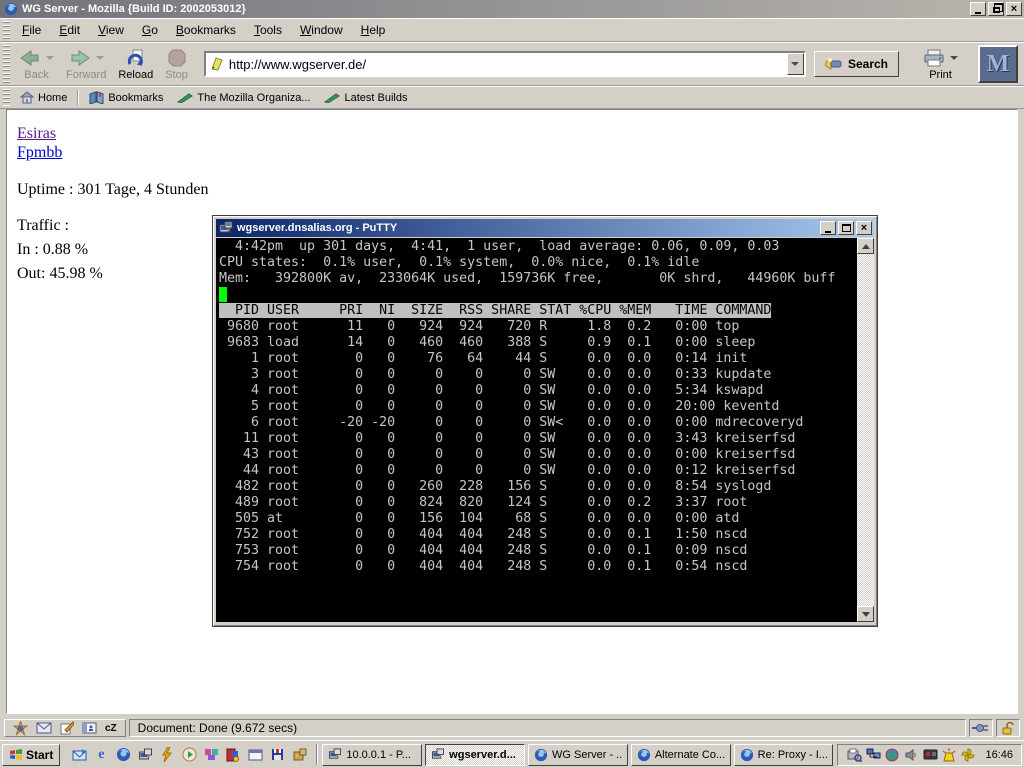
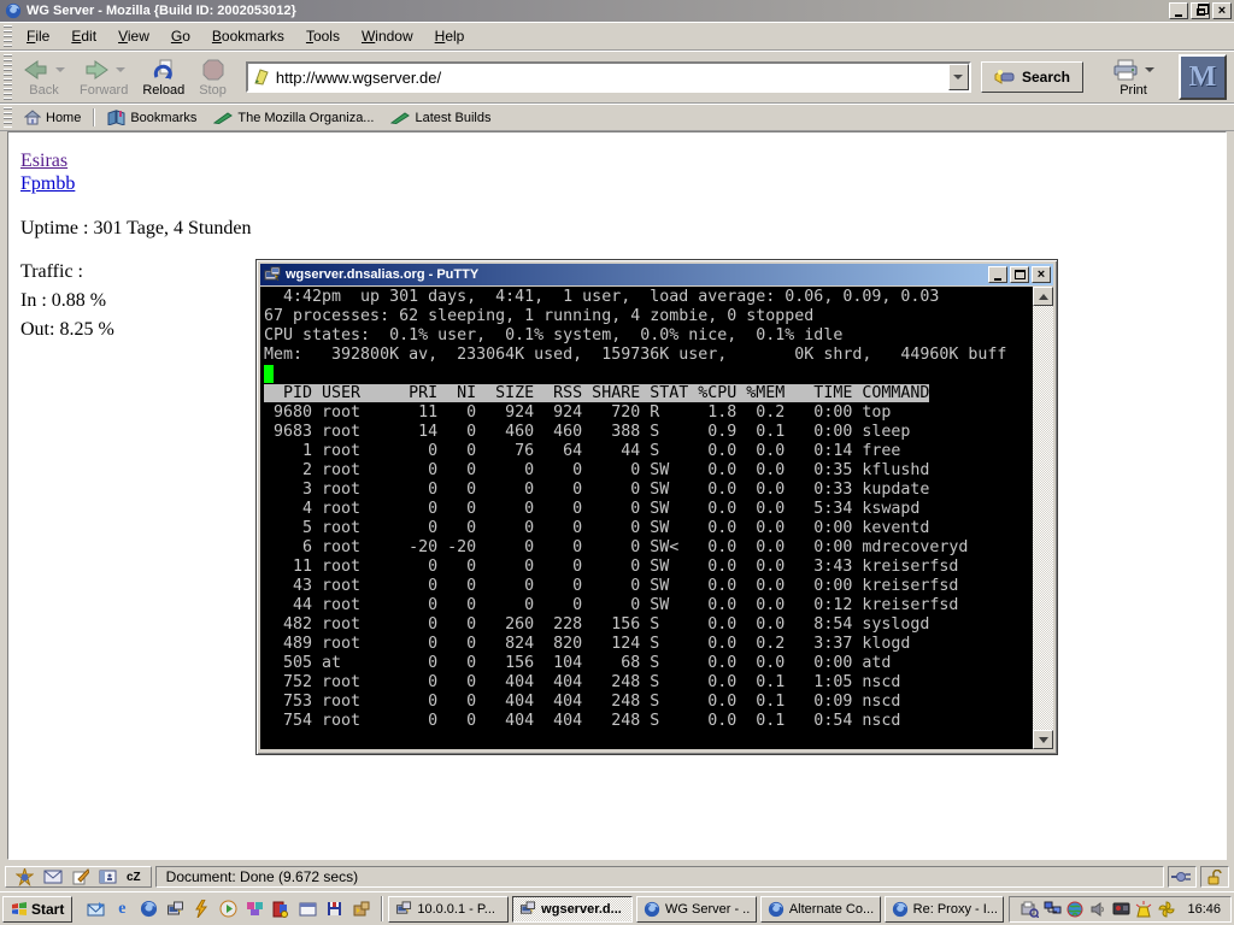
  WG Server - Mozilla {Build ID: 2002053012}
  ×
  File
  Edit
  View
  Go
  Bookmarks
  Tools
  Window
  Help
  Back
  Forward
  Reload
  Stop
  http://www.wgserver.de/
  Search
  Print
  M
  Home
  Bookmarks
  The Mozilla Organiza...
  Latest Builds
  Esiras
  Fpmbb
  Uptime : 301 Tage, 4 Stunden
  Traffic :
  In : 0.88 %
- Out: 45.98 %
+ Out: 8.25 %
  wgserver.dnsalias.org - PuTTY
  ×
  4:42pm up 301 days, 4:41, 1 user, load average: 0.06, 0.09, 0.03
+ 67 processes: 62 sleeping, 1 running, 4 zombie, 0 stopped
  CPU states: 0.1% user, 0.1% system, 0.0% nice, 0.1% idle
- Mem: 392800K av, 233064K used, 159736K free, 0K shrd, 44960K buff
+ Mem: 392800K av, 233064K used, 159736K user, 0K shrd, 44960K buff
  PID USER PRI NI SIZE RSS SHARE STAT %CPU %MEM TIME COMMAND
  9680 root 11 0 924 924 720 R 1.8 0.2 0:00 top
- 9683 load 14 0 460 460 388 S 0.9 0.1 0:00 sleep
+ 9683 root 14 0 460 460 388 S 0.9 0.1 0:00 sleep
- 1 root 0 0 76 64 44 S 0.0 0.0 0:14 init
+ 1 root 0 0 76 64 44 S 0.0 0.0 0:14 free
+ 2 root 0 0 0 0 0 SW 0.0 0.0 0:35 kflushd
  3 root 0 0 0 0 0 SW 0.0 0.0 0:33 kupdate
  4 root 0 0 0 0 0 SW 0.0 0.0 5:34 kswapd
- 5 root 0 0 0 0 0 SW 0.0 0.0 20:00 keventd
+ 5 root 0 0 0 0 0 SW 0.0 0.0 0:00 keventd
  6 root -20 -20 0 0 0 SW< 0.0 0.0 0:00 mdrecoveryd
  11 root 0 0 0 0 0 SW 0.0 0.0 3:43 kreiserfsd
  43 root 0 0 0 0 0 SW 0.0 0.0 0:00 kreiserfsd
  44 root 0 0 0 0 0 SW 0.0 0.0 0:12 kreiserfsd
  482 root 0 0 260 228 156 S 0.0 0.0 8:54 syslogd
- 489 root 0 0 824 820 124 S 0.0 0.2 3:37 root
+ 489 root 0 0 824 820 124 S 0.0 0.2 3:37 klogd
  505 at 0 0 156 104 68 S 0.0 0.0 0:00 atd
- 752 root 0 0 404 404 248 S 0.0 0.1 1:50 nscd
+ 752 root 0 0 404 404 248 S 0.0 0.1 1:05 nscd
  753 root 0 0 404 404 248 S 0.0 0.1 0:09 nscd
  754 root 0 0 404 404 248 S 0.0 0.1 0:54 nscd
  cZ
  Document: Done (9.672 secs)
  Start
  e
  10.0.0.1 - P...
  wgserver.d...
  WG Server - ..
  Alternate Co...
  Re: Proxy - I...
  16:46
